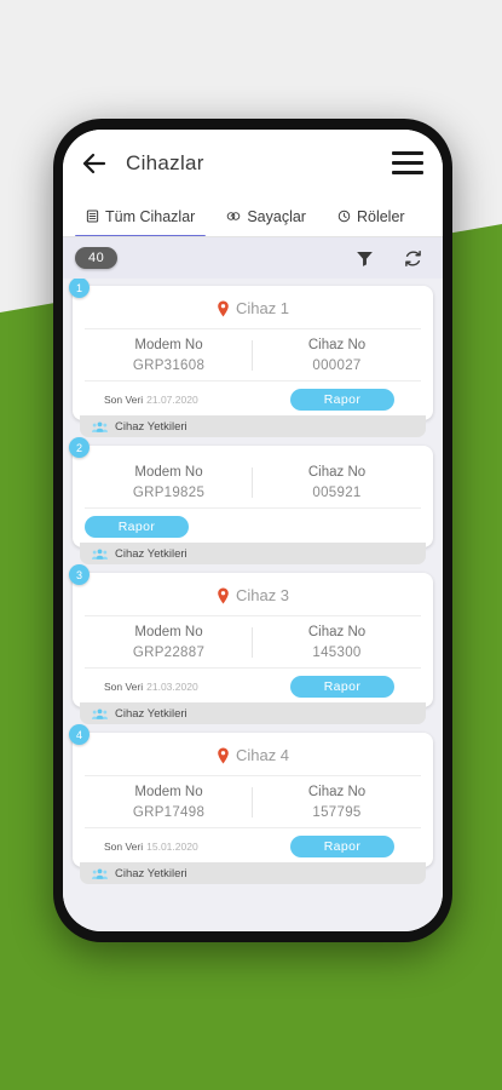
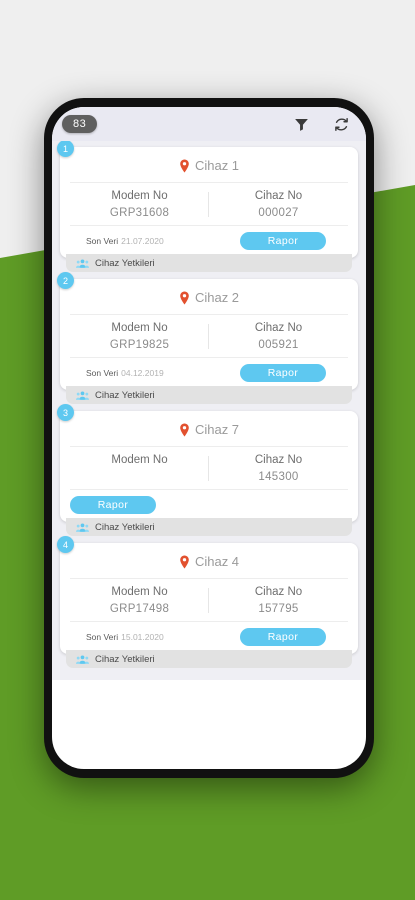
- Cihazlar
- Tüm Cihazlar
- Sayaçlar
- Röleler
- 40
+ 83
  1
  Cihaz 1
  Modem No
  GRP31608
  Cihaz No
  000027
  Son Veri 21.07.2020
  Rapor
  Cihaz Yetkileri
  2
+ Cihaz 2
  Modem No
  GRP19825
  Cihaz No
  005921
+ Son Veri 04.12.2019
  Rapor
  Cihaz Yetkileri
  3
- Cihaz 3
+ Cihaz 7
  Modem No
- GRP22887
  Cihaz No
  145300
- Son Veri 21.03.2020
  Rapor
  Cihaz Yetkileri
  4
  Cihaz 4
  Modem No
  GRP17498
  Cihaz No
  157795
  Son Veri 15.01.2020
  Rapor
  Cihaz Yetkileri
